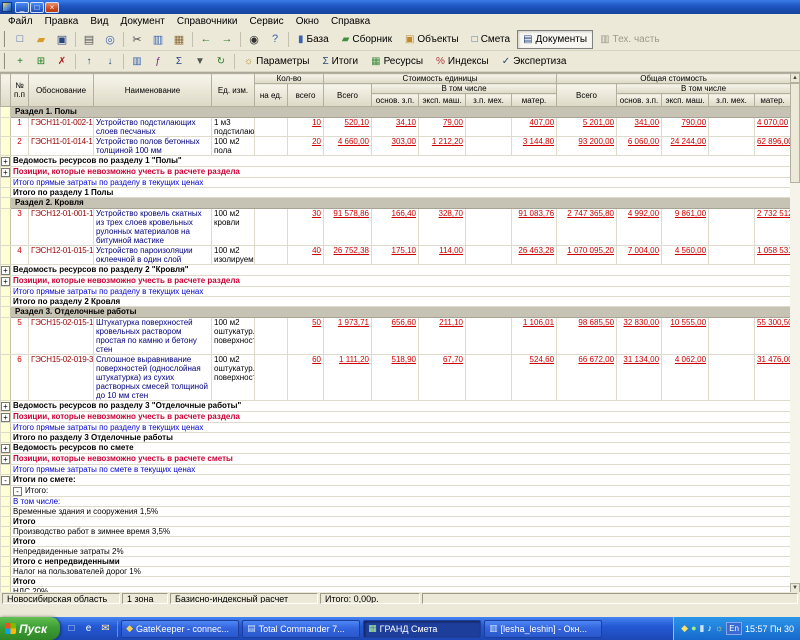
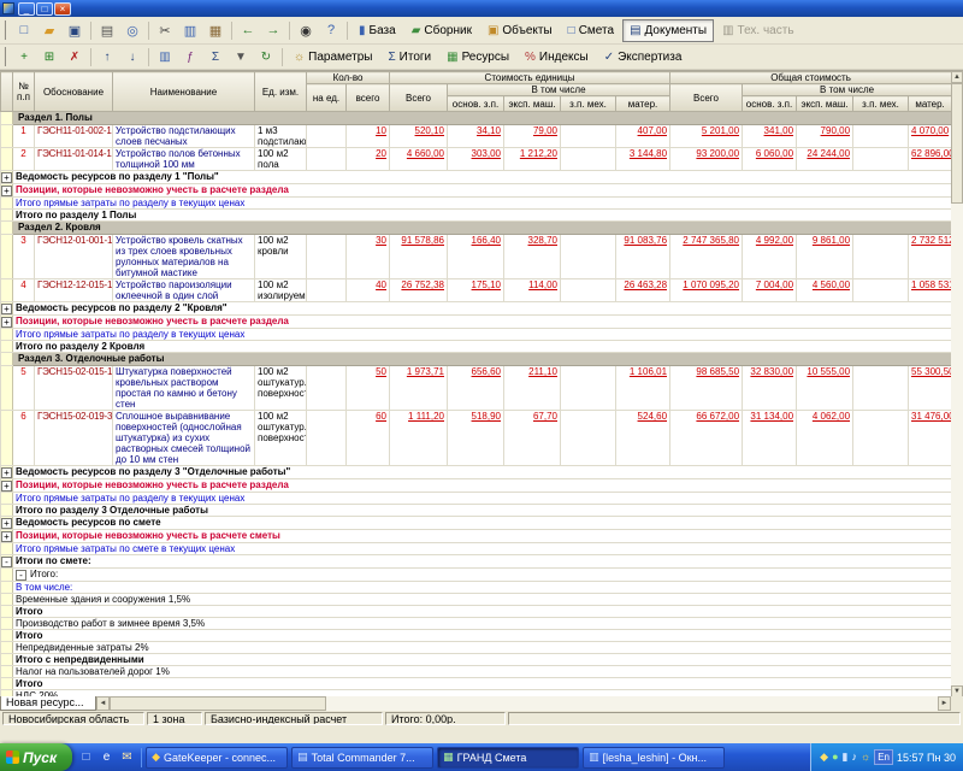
  _
  □
  ×
- Файл
- Правка
- Вид
- Документ
- Справочники
- Сервис
- Окно
- Справка
  □
  ▰
  ▣
  ▤
  ◎
  ✂
  ▥
  ▦
  ←
  →
  ◉
  ?
  ▮
  База
  ▰
  Сборник
  ▣
  Объекты
  □
  Смета
  ▤
  Документы
  ▥
  Тех. часть
  +
  ⊞
  ✗
  ↑
  ↓
  ▥
  ƒ
  Σ
  ▼
  ↻
  ☼
  Параметры
  Σ
  Итоги
  ▦
  Ресурсы
  %
  Индексы
  ✓
  Экспертиза
  	№ п.п	Обоснование	Наименование	Ед. изм.	Кол-во	Стоимость единицы	Общая стоимость
  на ед.	всего	Всего	В том числе	Всего	В том числе
  основ. з.п.	эксп. маш.	з.п. мех.	матер.	основ. з.п.	эксп. маш.	з.п. мех.	матер.
  	Раздел 1. Полы
  	1	ГЭСН11-01-002-1	Устройство подстилающих слоев песчаных	1 м3 подстилаю		10	520,10	34,10	79,00		407,00	5 201,00	341,00	790,00		4 070,00
  	2	ГЭСН11-01-014-1	Устройство полов бетонных толщиной 100 мм	100 м2 пола		20	4 660,00	303,00	1 212,20		3 144,80	93 200,00	6 060,00	24 244,00		62 896,0
  +	Ведомость ресурсов по разделу 1 "Полы"
  +	Позиции, которые невозможно учесть в расчете раздела
  	Итого прямые затраты по разделу в текущих ценах
  	Итого по разделу 1 Полы
  	Раздел 2. Кровля
  	3	ГЭСН12-01-001-1	Устройство кровель скатных из трех слоев кровельных рулонных материалов на битумной мастике	100 м2 кровли		30	91 578,86	166,40	328,70		91 083,76	2 747 365,80	4 992,00	9 861,00		2 732 51
- 	4	ГЭСН12-01-015-1	Устройство пароизоляции оклеечной в один слой	100 м2 изолируем		40	26 752,38	175,10	114,00		26 463,28	1 070 095,20	7 004,00	4 560,00		1 058 53
+ 	4	ГЭСН12-12-015-1	Устройство пароизоляции оклеечной в один слой	100 м2 изолируем		40	26 752,38	175,10	114,00		26 463,28	1 070 095,20	7 004,00	4 560,00		1 058 53
  +	Ведомость ресурсов по разделу 2 "Кровля"
  +	Позиции, которые невозможно учесть в расчете раздела
  	Итого прямые затраты по разделу в текущих ценах
  	Итого по разделу 2 Кровля
  	Раздел 3. Отделочные работы
  	5	ГЭСН15-02-015-1	Штукатурка поверхностей кровельных раствором простая по камню и бетону стен	100 м2 оштукатур. поверхнос		50	1 973,71	656,60	211,10		1 106,01	98 685,50	32 830,00	10 555,00		55 300,5
  	6	ГЭСН15-02-019-3	Сплошное выравнивание поверхностей (однослойная штукатурка) из сухих растворных смесей толщиной до 10 мм стен	100 м2 оштукатур. поверхнос		60	1 111,20	518,90	67,70		524,60	66 672,00	31 134,00	4 062,00		31 476,0
  +	Ведомость ресурсов по разделу 3 "Отделочные работы"
  +	Позиции, которые невозможно учесть в расчете раздела
  	Итого прямые затраты по разделу в текущих ценах
  	Итого по разделу 3 Отделочные работы
  +	Ведомость ресурсов по смете
  +	Позиции, которые невозможно учесть в расчете сметы
  	Итого прямые затраты по смете в текущих ценах
  -	Итоги по смете:
  	- Итого:
  	В том числе:
  	Временные здания и сооружения 1,5%
  	Итого
  	Производство работ в зимнее время 3,5%
  	Итого
  	Непредвиденные затраты 2%
  	Итого с непредвиденными
  	Налог на пользователей дорог 1%
  	Итого
  	НДС 20%
+ Новая ресурс...
  Новосибирская область
  1 зона
  Базисно-индексный расчет
  Итого: 0,00р.
  Пуск
  □
  e
  ✉
  ◆
  GateKeeper - connec...
  ▤
  Total Commander 7...
  ▦
  ГРАНД Смета
  ▥
  [lesha_leshin] - Окн...
  ◆
  ●
  ▮
  ♪
  ☼
  En
  15:57 Пн 30
